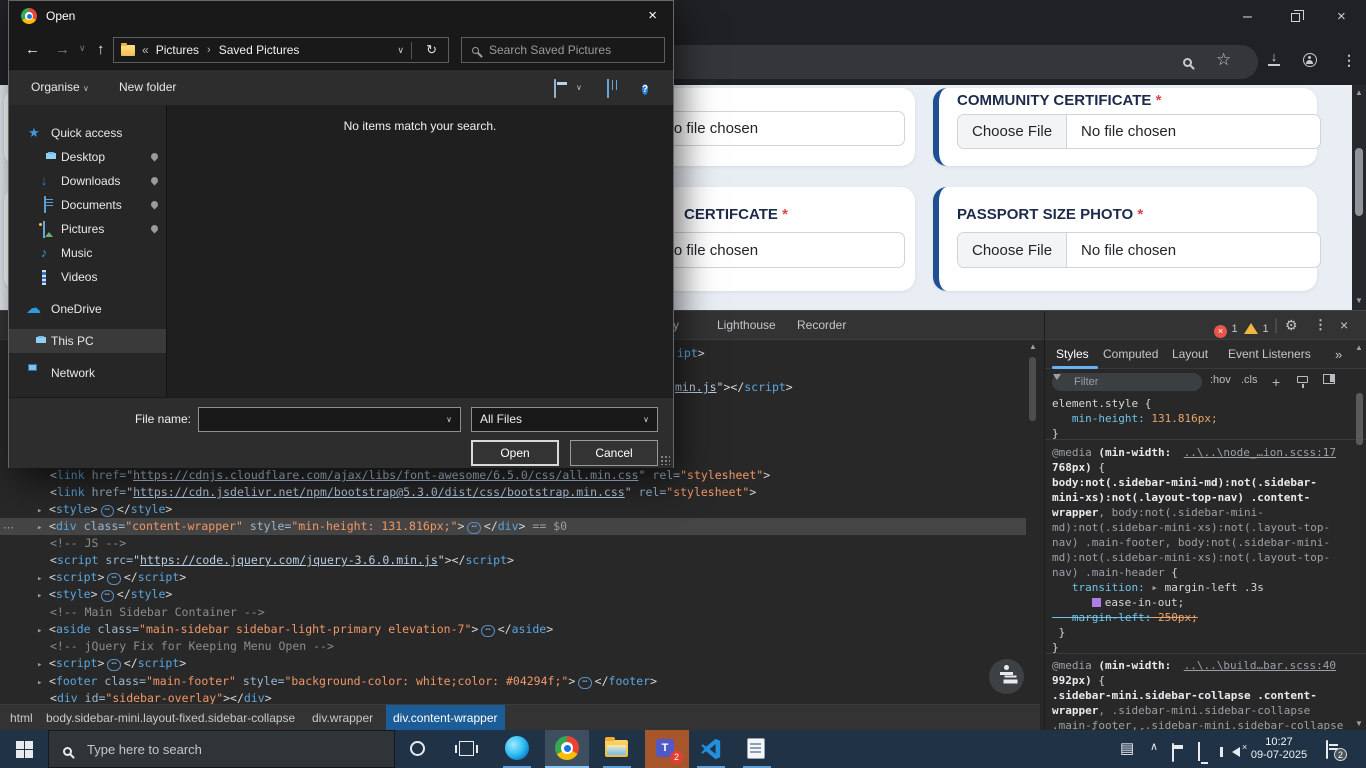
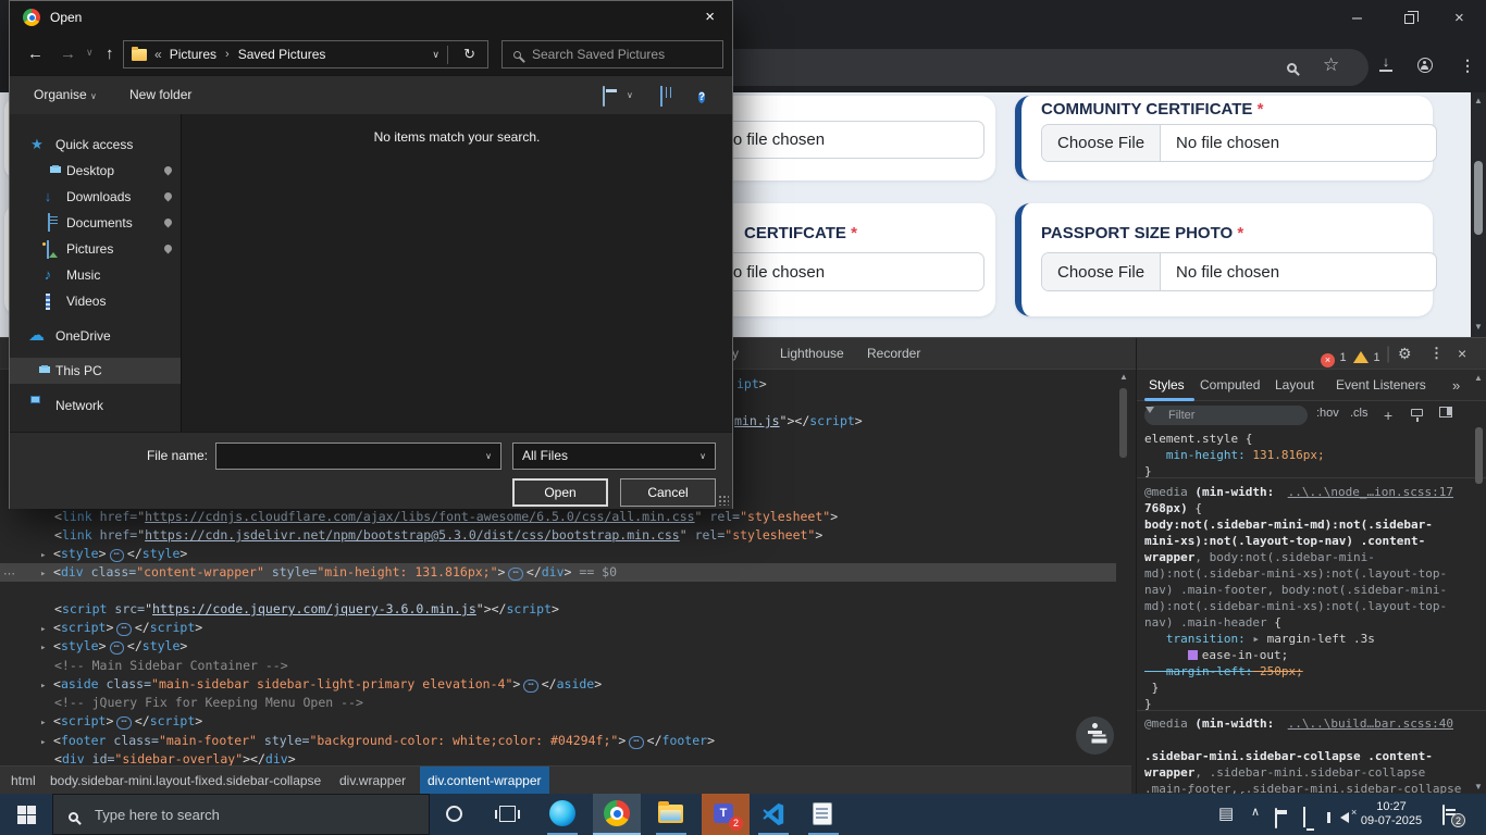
  –
  ×
  ☆
  ↓
  ⋮
  o file chosen
  CERTIFCATE *
  o file chosen
  COMMUNITY CERTIFICATE *
  Choose File
  No file chosen
  PASSPORT SIZE PHOTO *
  Choose File
  No file chosen
  ▲
  ▼
  Lighthouse
  Recorder
  × 1
  1
  |
  ⚙
  ⋮
  ×
  ipt>
  min.js"></script>
  <link href="https://cdnjs.cloudflare.com/ajax/libs/font-awesome/6.5.0/css/all.min.css" rel="stylesheet">
  <link href="https://cdn.jsdelivr.net/npm/bootstrap@5.3.0/dist/css/bootstrap.min.css" rel="stylesheet">
  ▸ <style> ⋯ </style>
  ▸ <div class="content-wrapper" style="min-height: 131.816px;"> ⋯ </div> == $0
  ⋯
- <!-- JS -->
  <script src="https://code.jquery.com/jquery-3.6.0.min.js"></script>
  ▸ <script> ⋯ </script>
  ▸ <style> ⋯ </style>
  <!-- Main Sidebar Container -->
- ▸ <aside class="main-sidebar sidebar-light-primary elevation-7"> ⋯ </aside>
+ ▸ <aside class="main-sidebar sidebar-light-primary elevation-4"> ⋯ </aside>
  <!-- jQuery Fix for Keeping Menu Open -->
  ▸ <script> ⋯ </script>
  ▸ <footer class="main-footer" style="background-color: white;color: #04294f;"> ⋯ </footer>
  <div id="sidebar-overlay"></div>
  ▲
  html
  body.sidebar-mini.layout-fixed.sidebar-collapse
  div.wrapper
  div.content-wrapper
  Styles
  Computed
  Layout
  Event Listeners
  »
  Filter
  :hov
  .cls
  +
  element.style {
  min-height: 131.816px;
  }
  @media (min-width:
  ..\..\node_…ion.scss:17
  768px) {
  body:not(.sidebar-mini-md):not(.sidebar-
  mini-xs):not(.layout-top-nav) .content-
  wrapper, body:not(.sidebar-mini-
  md):not(.sidebar-mini-xs):not(.layout-top-
  nav) .main-footer, body:not(.sidebar-mini-
  md):not(.sidebar-mini-xs):not(.layout-top-
  nav) .main-header {
  transition: ▸ margin-left .3s
  ease-in-out;
  margin-left: 250px;
  }
  }
  @media (min-width:
  ..\..\build…bar.scss:40
- 992px) {
  .sidebar-mini.sidebar-collapse .content-
  wrapper, .sidebar-mini.sidebar-collapse
  .main-footer, .sidebar-mini.sidebar-collapse
  ▲
  ▼
  Type here to search
  T
  2
  ▤
  ∧
  ×
  10:27
  09-07-2025
  2
  Open
  ×
  ←
  →
  ∨
  ↑
  «
  Pictures
  ›
  Saved Pictures
  ∨
  ↻
  Search Saved Pictures
  Organise ∨
  New folder
  ∨
  ?
  ★
  Quick access
  Desktop
  ↓
  Downloads
  Documents
  Pictures
  ♪
  Music
  Videos
  ☁
  OneDrive
  This PC
  Network
  No items match your search.
  File name:
  ∨
  All Files
  ∨
  Open
  Cancel
